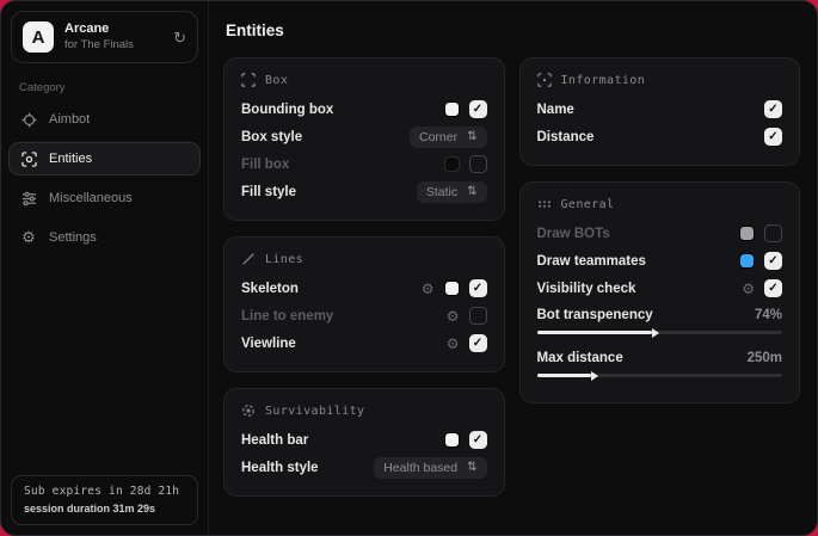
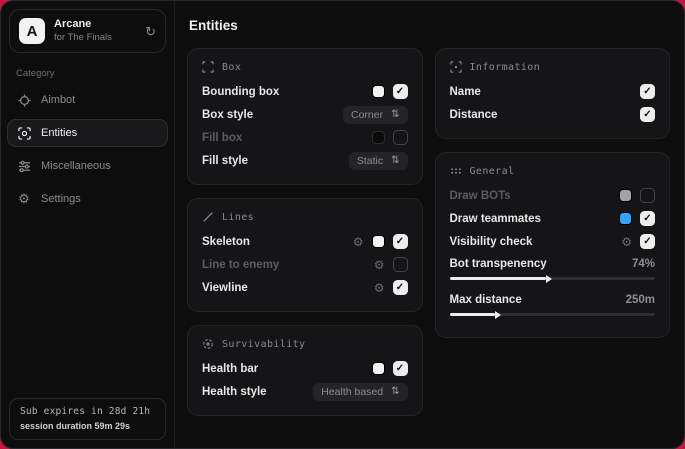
  A
  Arcane
  for The Finals
  ↻
  Category
  Aimbot
  Entities
  Miscellaneous
  ⚙
  Settings
  Sub expires in 28d 21h
- session duration 31m 29s
+ session duration 59m 29s
  Entities
  Box
  Bounding box
  Box style
  Corner
  ⇅
  Fill box
  Fill style
  Static
  ⇅
  Lines
  Skeleton
  ⚙
  Line to enemy
  ⚙
  Viewline
  ⚙
  Survivability
  Health bar
  Health style
  Health based
  ⇅
  Information
  Name
  Distance
  General
  Draw BOTs
  Draw teammates
  Visibility check
  ⚙
  Bot transpenency
  74%
  Max distance
  250m
